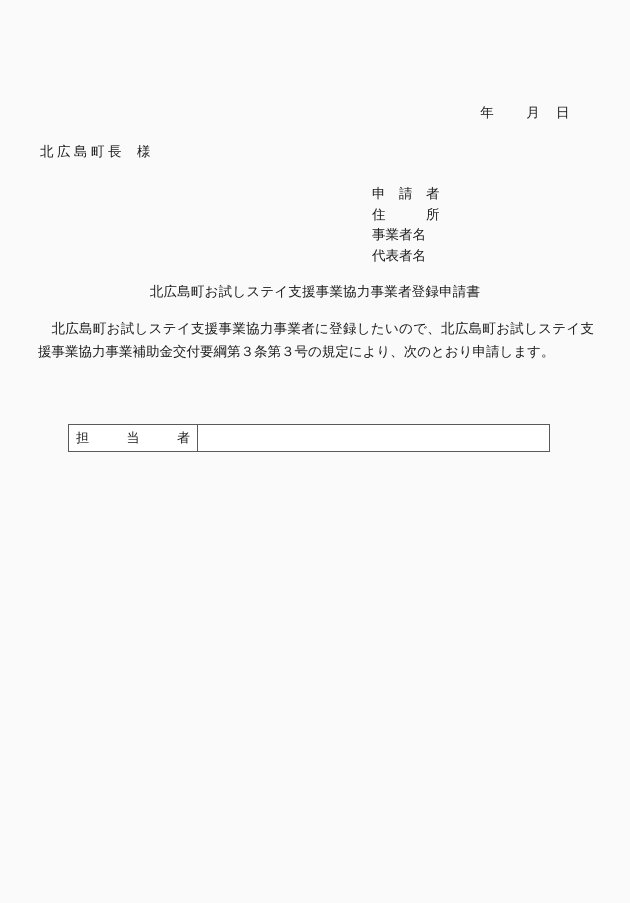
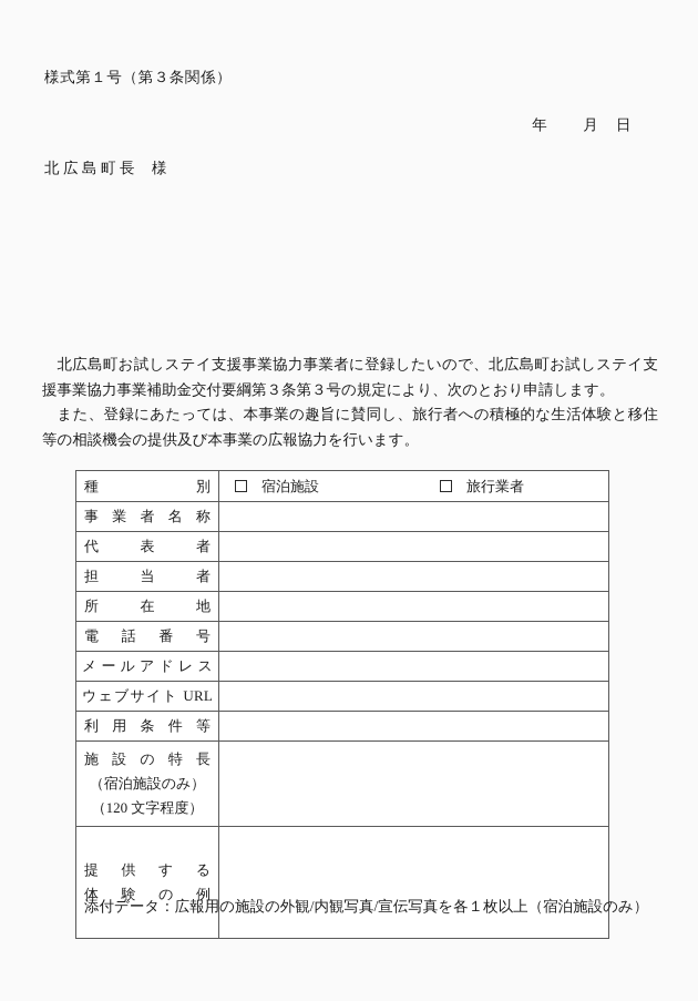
+ 様式第１号（第３条関係）
  年 月 日
  北広島町長 様
- 申 請 者
- 住 所
- 事業者名
- 代表者名
- 北広島町お試しステイ支援事業協力事業者登録申請書
  北広島町お試しステイ支援事業協力事業者に登録したいので、北広島町お試しステイ支援事業協力事業補助金交付要綱第３条第３号の規定により、次のとおり申請します。
+ また、登録にあたっては、本事業の趣旨に賛同し、旅行者への積極的な生活体験と移住等の相談機会の提供及び本事業の広報協力を行います。
+ 種別	宿泊施設 旅行業者
+ 事業者名称
+ 代表者
  担当者
+ 所在地
+ 電話番号
+ メールアドレス
+ ウェブサイト URL
+ 利用条件等
+ 施設の特長 （宿泊施設のみ） （120 文字程度）
+ 提供する 体験の例
+ 添付データ：広報用の施設の外観/内観写真/宣伝写真を各１枚以上（宿泊施設のみ）
